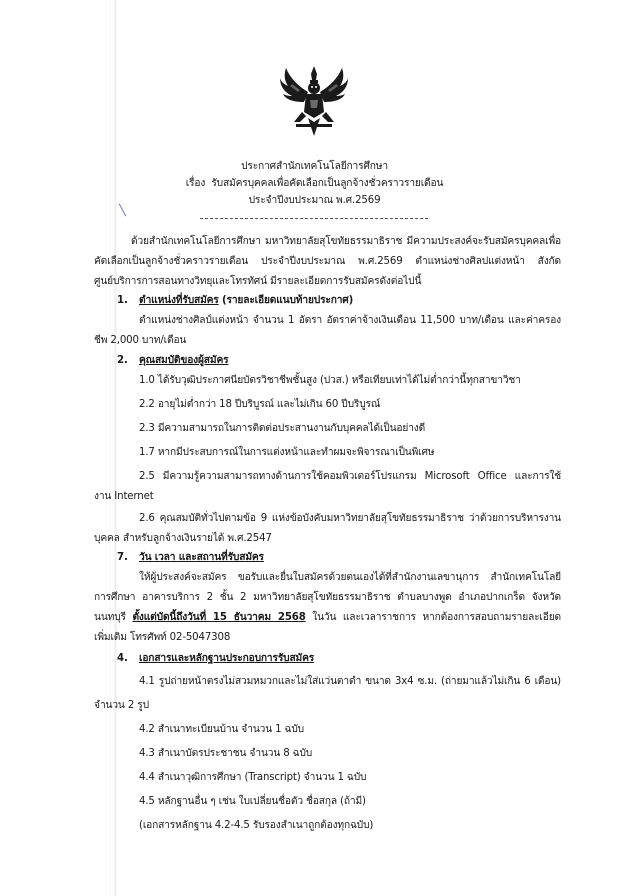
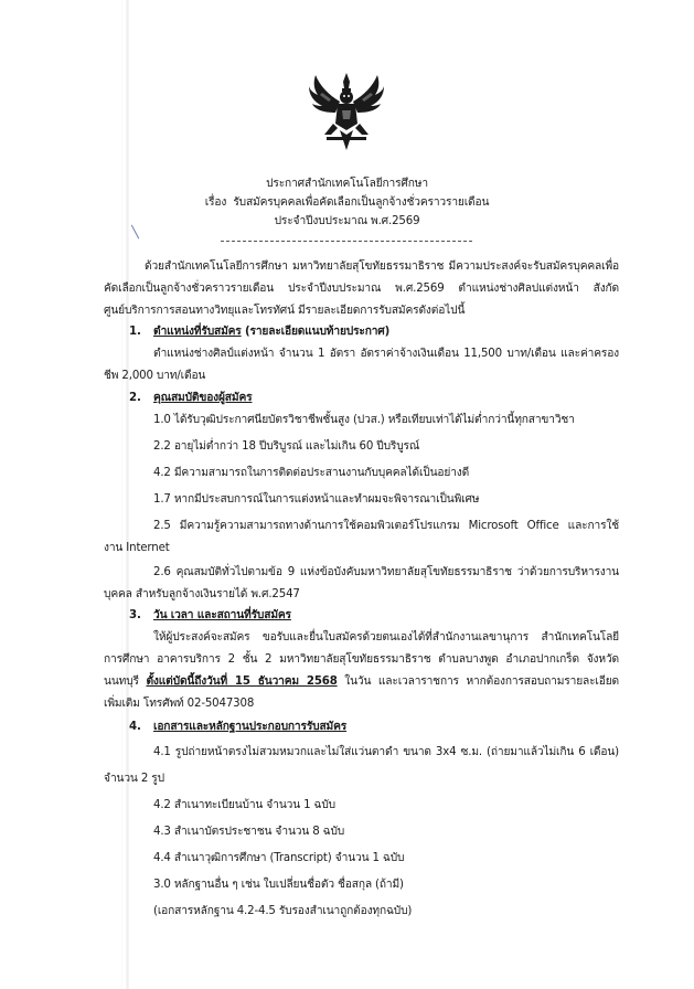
  ประกาศสำนักเทคโนโลยีการศึกษา
  เรื่อง รับสมัครบุคคลเพื่อคัดเลือกเป็นลูกจ้างชั่วคราวรายเดือน
  ประจำปีงบประมาณ พ.ศ.2569
  ด้วยสำนักเทคโนโลยีการศึกษา มหาวิทยาลัยสุโขทัยธรรมาธิราช มีความประสงค์จะรับสมัครบุคคลเพื่อ
  คัดเลือกเป็นลูกจ้างชั่วคราวรายเดือน ประจำปีงบประมาณ พ.ศ.2569 ตำแหน่งช่างศิลปแต่งหน้า สังกัด
  ศูนย์บริการการสอนทางวิทยุและโทรทัศน์ มีรายละเอียดการรับสมัครดังต่อไปนี้
  1. ตำแหน่งที่รับสมัคร (รายละเอียดแนบท้ายประกาศ)
  ตำแหน่งช่างศิลป์แต่งหน้า จำนวน 1 อัตรา อัตราค่าจ้างเงินเดือน 11,500 บาท/เดือน และค่าครอง
  ชีพ 2,000 บาท/เดือน
  2. คุณสมบัติของผู้สมัคร
  1.0 ได้รับวุฒิประกาศนียบัตรวิชาชีพชั้นสูง (ปวส.) หรือเทียบเท่าได้ไม่ต่ำกว่านี้ทุกสาขาวิชา
  2.2 อายุไม่ต่ำกว่า 18 ปีบริบูรณ์ และไม่เกิน 60 ปีบริบูรณ์
- 2.3 มีความสามารถในการติดต่อประสานงานกับบุคคลได้เป็นอย่างดี
+ 4.2 มีความสามารถในการติดต่อประสานงานกับบุคคลได้เป็นอย่างดี
  1.7 หากมีประสบการณ์ในการแต่งหน้าและทำผมจะพิจารณาเป็นพิเศษ
  2.5 มีความรู้ความสามารถทางด้านการใช้คอมพิวเตอร์โปรแกรม Microsoft Office และการใช้
  งาน Internet
  2.6 คุณสมบัติทั่วไปตามข้อ 9 แห่งข้อบังคับมหาวิทยาลัยสุโขทัยธรรมาธิราช ว่าด้วยการบริหารงาน
  บุคคล สำหรับลูกจ้างเงินรายได้ พ.ศ.2547
- 7. วัน เวลา และสถานที่รับสมัคร
+ 3. วัน เวลา และสถานที่รับสมัคร
  ให้ผู้ประสงค์จะสมัคร ขอรับและยื่นใบสมัครด้วยตนเองได้ที่สำนักงานเลขานุการ สำนักเทคโนโลยี
  การศึกษา อาคารบริการ 2 ชั้น 2 มหาวิทยาลัยสุโขทัยธรรมาธิราช ตำบลบางพูด อำเภอปากเกร็ด จังหวัด
  นนทบุรี ตั้งแต่บัดนี้ถึงวันที่ 15 ธันวาคม 2568 ในวัน และเวลาราชการ หากต้องการสอบถามรายละเอียด
  เพิ่มเติม โทรศัพท์ 02-5047308
  4. เอกสารและหลักฐานประกอบการรับสมัคร
  4.1 รูปถ่ายหน้าตรงไม่สวมหมวกและไม่ใส่แว่นตาดำ ขนาด 3x4 ซ.ม. (ถ่ายมาแล้วไม่เกิน 6 เดือน)
  จำนวน 2 รูป
  4.2 สำเนาทะเบียนบ้าน จำนวน 1 ฉบับ
  4.3 สำเนาบัตรประชาชน จำนวน 8 ฉบับ
  4.4 สำเนาวุฒิการศึกษา (Transcript) จำนวน 1 ฉบับ
- 4.5 หลักฐานอื่น ๆ เช่น ใบเปลี่ยนชื่อตัว ชื่อสกุล (ถ้ามี)
+ 3.0 หลักฐานอื่น ๆ เช่น ใบเปลี่ยนชื่อตัว ชื่อสกุล (ถ้ามี)
  (เอกสารหลักฐาน 4.2-4.5 รับรองสำเนาถูกต้องทุกฉบับ)
